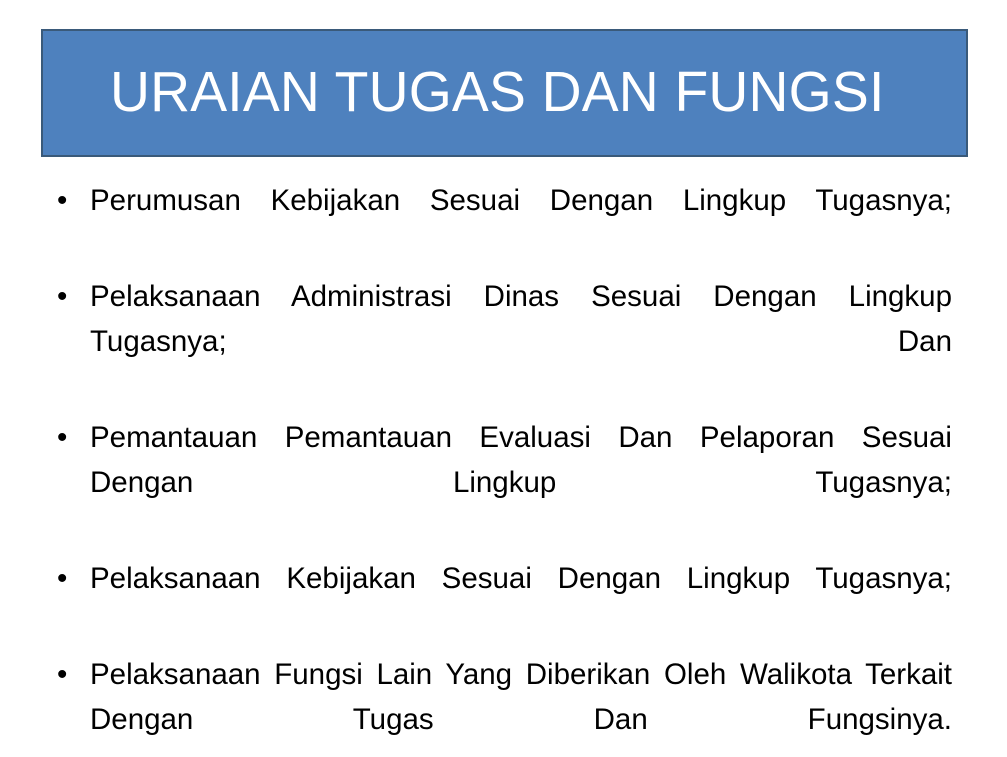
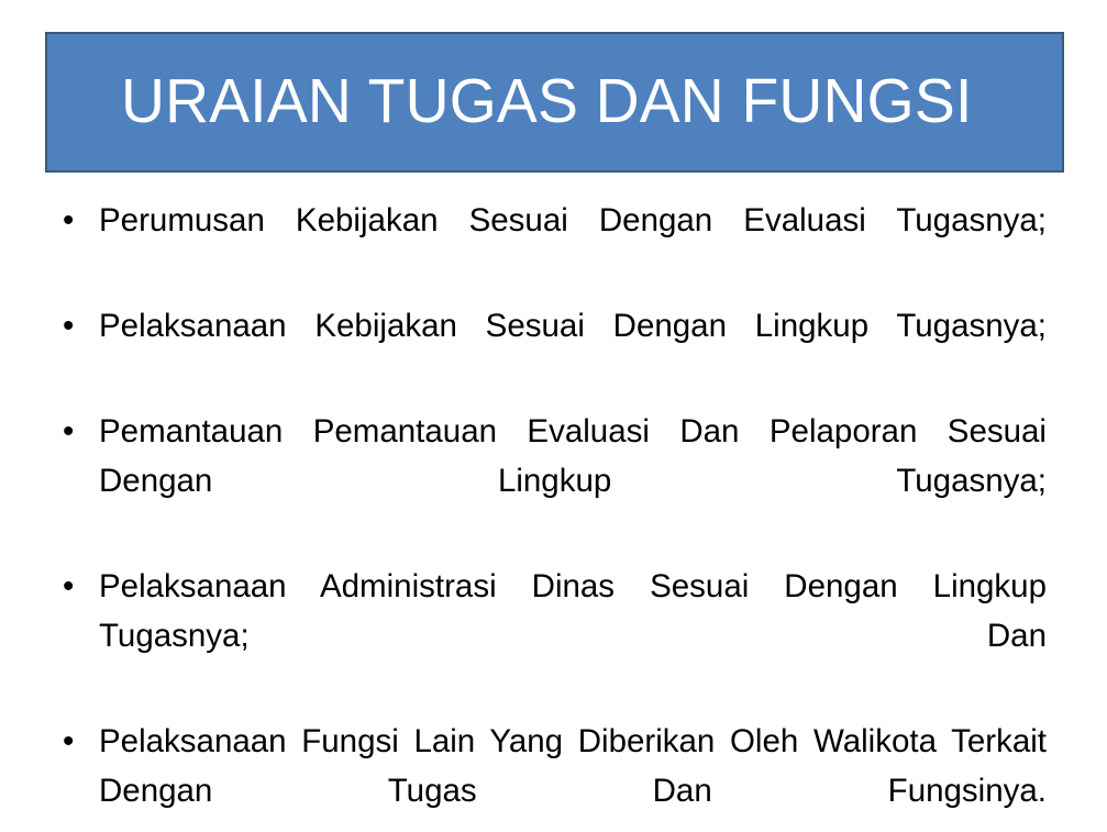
  URAIAN TUGAS DAN FUNGSI
  •
- Perumusan Kebijakan Sesuai Dengan Lingkup Tugasnya;
+ Perumusan Kebijakan Sesuai Dengan Evaluasi Tugasnya;
  •
- Pelaksanaan Administrasi Dinas Sesuai Dengan Lingkup Tugasnya; Dan
+ Pelaksanaan Kebijakan Sesuai Dengan Lingkup Tugasnya;
  •
  Pemantauan Pemantauan Evaluasi Dan Pelaporan Sesuai Dengan Lingkup Tugasnya;
  •
- Pelaksanaan Kebijakan Sesuai Dengan Lingkup Tugasnya;
+ Pelaksanaan Administrasi Dinas Sesuai Dengan Lingkup Tugasnya; Dan
  •
  Pelaksanaan Fungsi Lain Yang Diberikan Oleh Walikota Terkait Dengan Tugas Dan Fungsinya.
